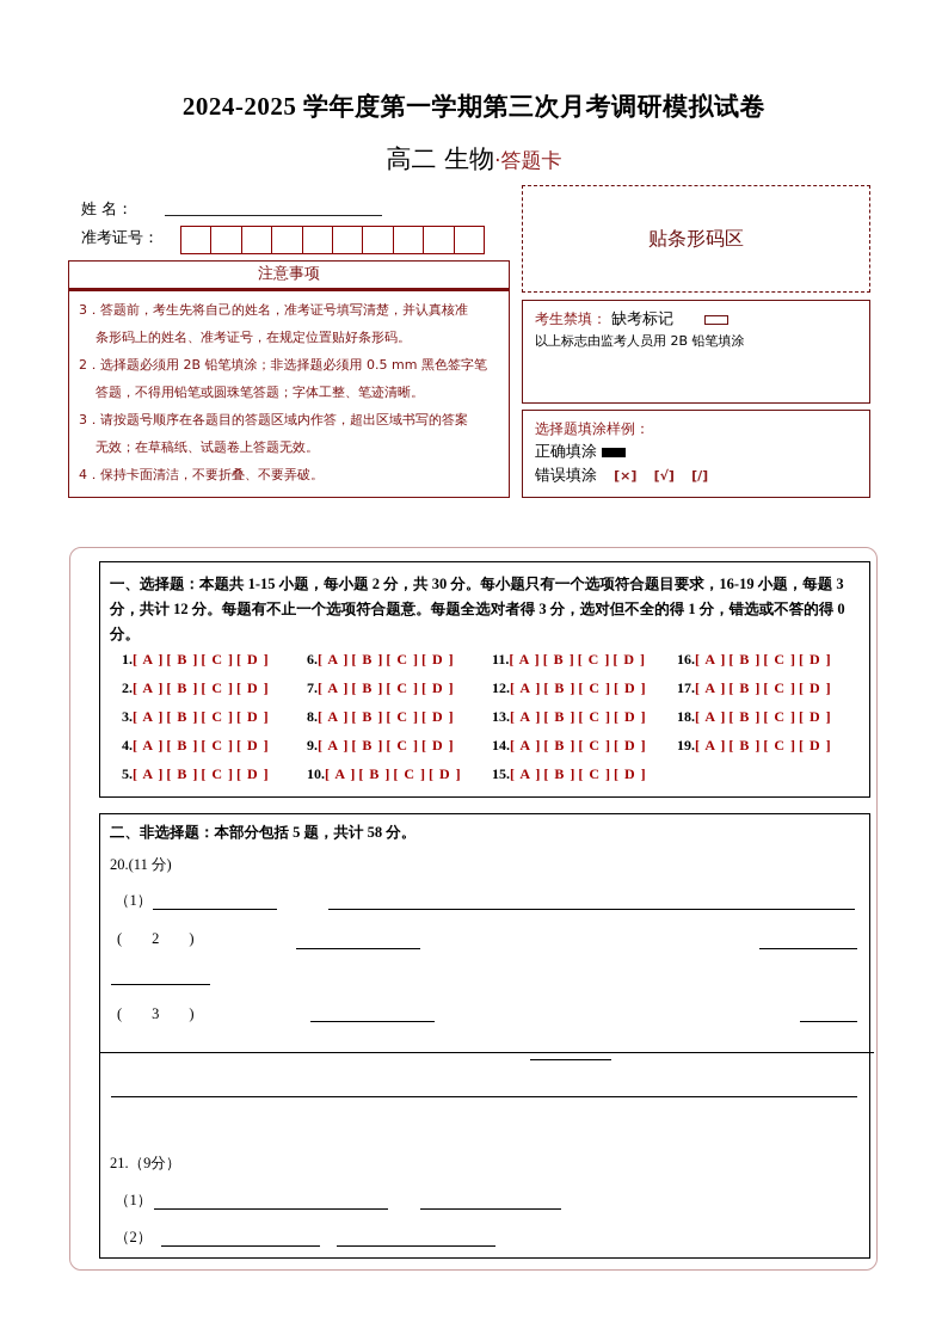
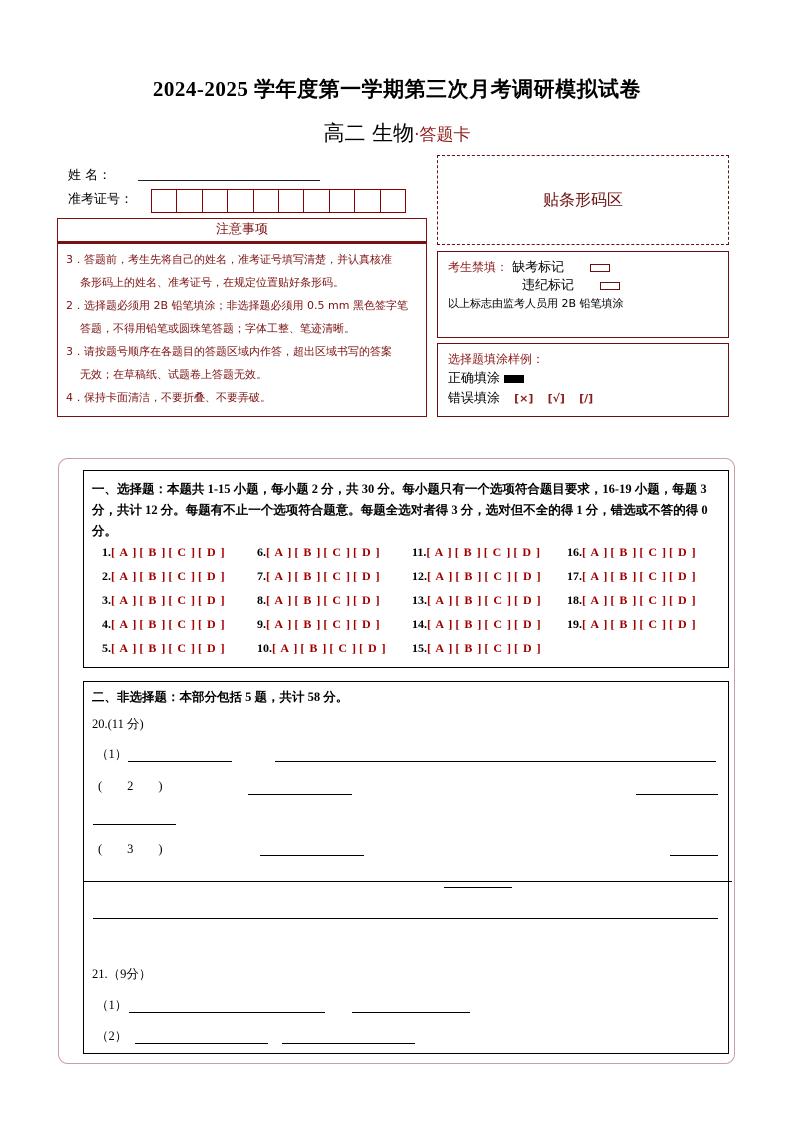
  2024-2025 学年度第一学期第三次月考调研模拟试卷
  高二 生物·答题卡
  姓 名：
  准考证号：
  注意事项
  3．答题前，考生先将自己的姓名，准考证号填写清楚，并认真核准
  条形码上的姓名、准考证号，在规定位置贴好条形码。
  2．选择题必须用 2B 铅笔填涂；非选择题必须用 0.5 mm 黑色签字笔
  答题，不得用铅笔或圆珠笔答题；字体工整、笔迹清晰。
  3．请按题号顺序在各题目的答题区域内作答，超出区域书写的答案
  无效；在草稿纸、试题卷上答题无效。
  4．保持卡面清洁，不要折叠、不要弄破。
  贴条形码区
  考生禁填： 缺考标记
+ 违纪标记
  以上标志由监考人员用 2B 铅笔填涂
  选择题填涂样例：
  正确填涂
  错误填涂 [×] [√] [/]
  一、选择题：本题共 1-15 小题，每小题 2 分，共 30 分。每小题只有一个选项符合题目要求，16-19 小题，每题 3 分，共计 12 分。每题有不止一个选项符合题意。每题全选对者得 3 分，选对但不全的得 1 分，错选或不答的得 0 分。
  1.[ A ] [ B ] [ C ] [ D ]
  2.[ A ] [ B ] [ C ] [ D ]
  3.[ A ] [ B ] [ C ] [ D ]
  4.[ A ] [ B ] [ C ] [ D ]
  5.[ A ] [ B ] [ C ] [ D ]
  6.[ A ] [ B ] [ C ] [ D ]
  7.[ A ] [ B ] [ C ] [ D ]
  8.[ A ] [ B ] [ C ] [ D ]
  9.[ A ] [ B ] [ C ] [ D ]
  10.[ A ] [ B ] [ C ] [ D ]
  11.[ A ] [ B ] [ C ] [ D ]
  12.[ A ] [ B ] [ C ] [ D ]
  13.[ A ] [ B ] [ C ] [ D ]
  14.[ A ] [ B ] [ C ] [ D ]
  15.[ A ] [ B ] [ C ] [ D ]
  16.[ A ] [ B ] [ C ] [ D ]
  17.[ A ] [ B ] [ C ] [ D ]
  18.[ A ] [ B ] [ C ] [ D ]
  19.[ A ] [ B ] [ C ] [ D ]
  二、非选择题：本部分包括 5 题，共计 58 分。
  20.(11 分)
  （1）
  ( 2 )
  ( 3 )
  21.（9分）
  （1）
  （2）
